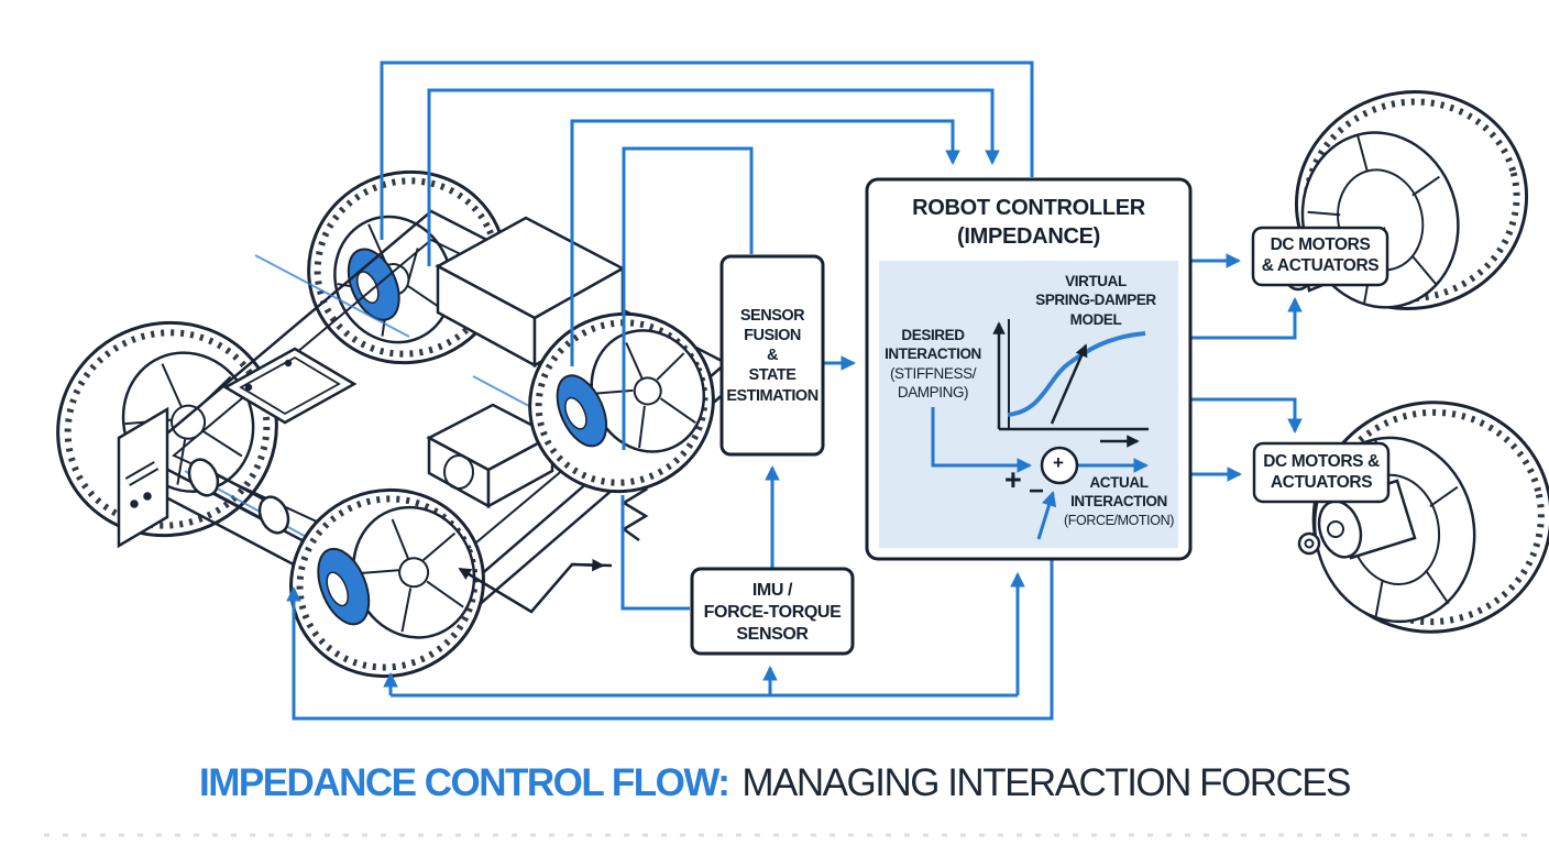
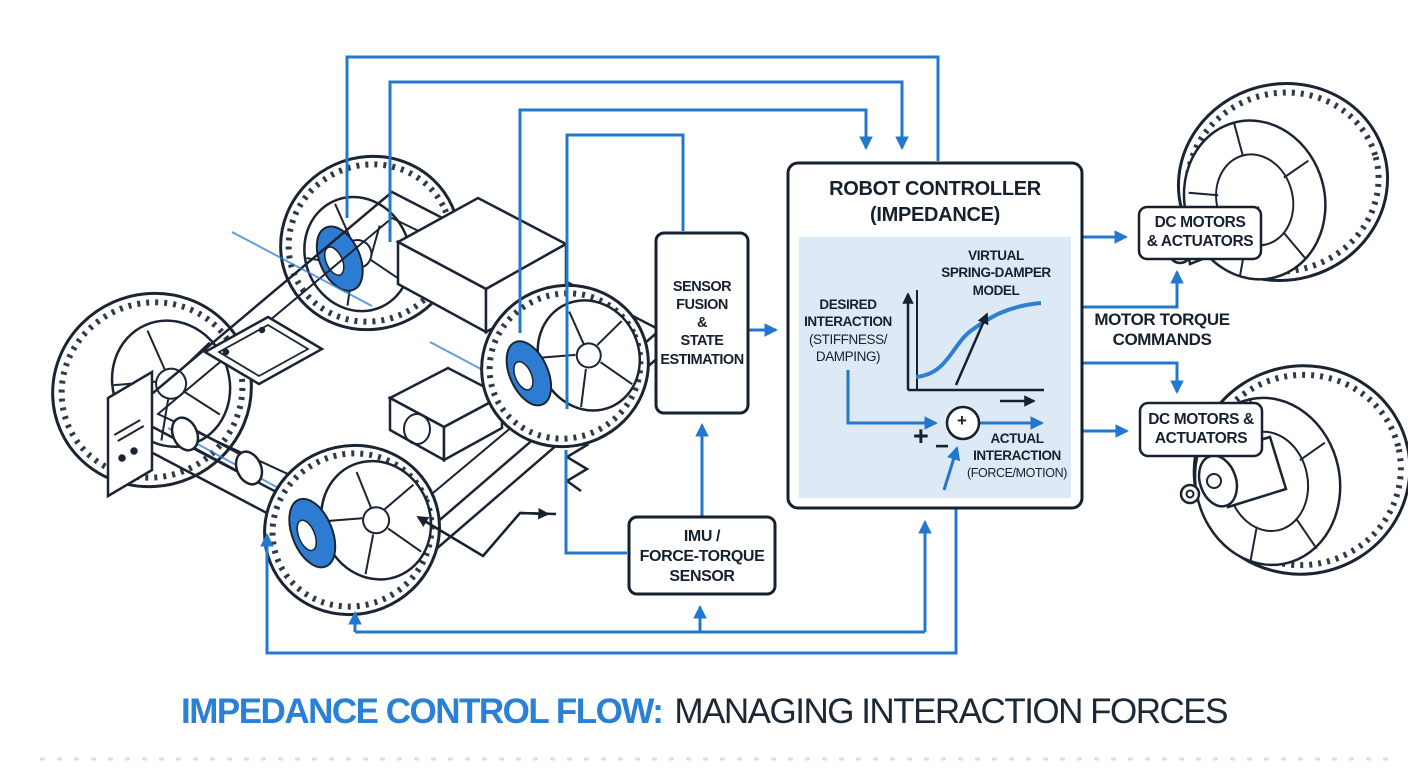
  ROBOT CONTROLLER
  (IMPEDANCE)
  DESIRED
  INTERACTION
  (STIFFNESS/
  DAMPING)
  VIRTUAL
  SPRING-DAMPER
  MODEL
  ACTUAL
  INTERACTION
  (FORCE/MOTION)
  +
  −
  +
  SENSOR
  FUSION
  &
  STATE
  ESTIMATION
  IMU /
  FORCE-TORQUE
  SENSOR
  DC MOTORS
  & ACTUATORS
  DC MOTORS &
  ACTUATORS
+ MOTOR TORQUE
+ COMMANDS
  IMPEDANCE CONTROL FLOW: MANAGING INTERACTION FORCES
